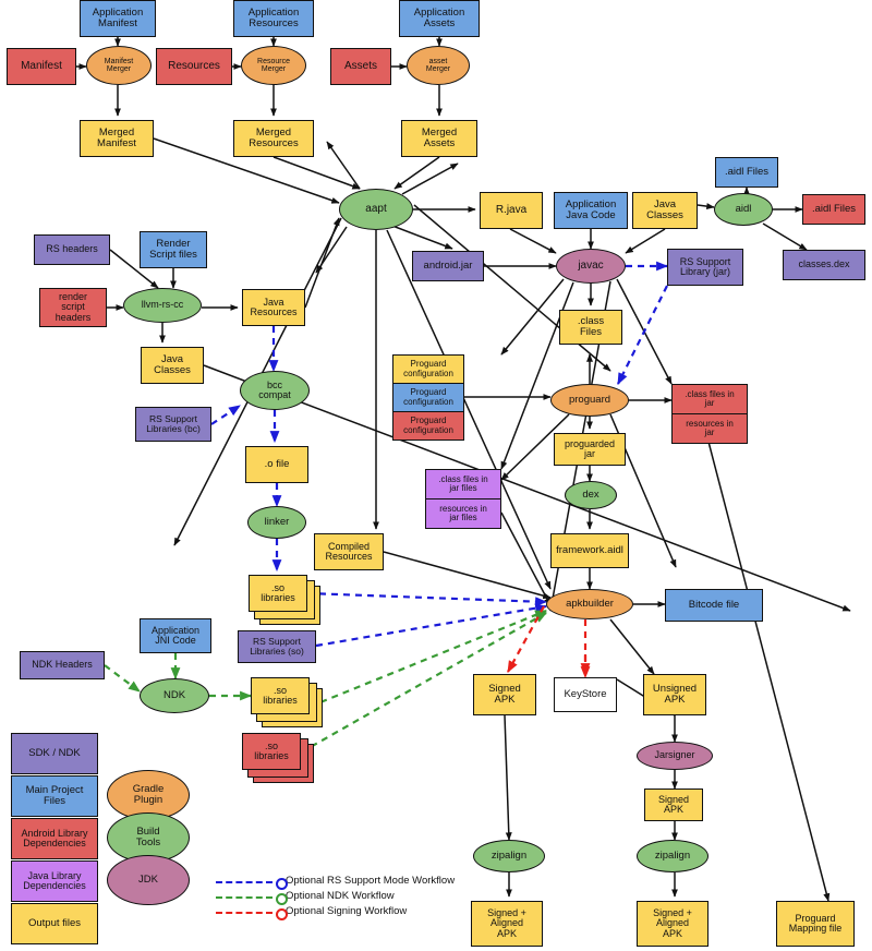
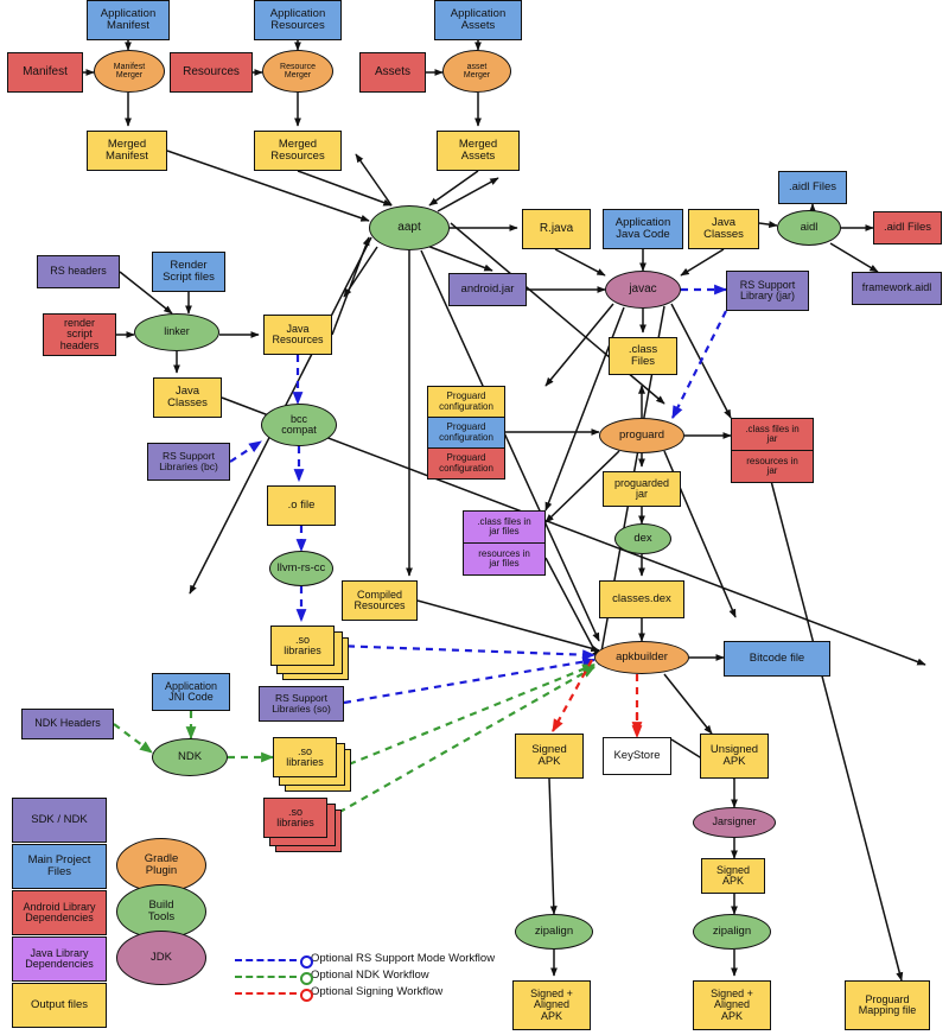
  Application
  Manifest
  Manifest
  Merged
  Manifest
  Application
  Resources
  Resources
  Merged
  Resources
  Application
  Assets
  Assets
  Merged
  Assets
  aapt
  R.java
  Application
  Java Code
  Java
  Classes
  .aidl Files
  aidl
  .aidl Files
- classes.dex
+ framework.aidl
  android.jar
  javac
  RS Support
  Library (jar)
  .class
  Files
  RS headers
  Render
  Script files
  render
  script
  headers
- llvm-rs-cc
+ linker
  Java Resources
  Java
  Classes
  bcc
  compat
  RS Support
  Libraries (bc)
  .o file
- linker
+ llvm-rs-cc
  .so
  libraries
  RS Support
  Libraries (so)
  Proguard
  configuration
  Proguard
  configuration
  Proguard
  configuration
  proguard
  .class files in
  jar
  resources in
  jar
  proguarded
  jar
  .class files in
  jar files
  resources in
  jar files
  dex
- framework.aidl
+ classes.dex
  Compiled
  Resources
  apkbuilder
  Bitcode file
  Application
  JNI Code
  NDK Headers
  NDK
  .so
  libraries
  .so
  libraries
  Signed
  APK
  KeyStore
  Unsigned
  APK
  Jarsigner
  Signed
  APK
  zipalign
  zipalign
  Signed +
  Aligned
  APK
  Signed +
  Aligned
  APK
  Proguard
  Mapping file
  SDK / NDK
  Main Project
  Files
  Android Library
  Dependencies
  Java Library
  Dependencies
  Output files
  Gradle
  Plugin
  Build
  Tools
  JDK
  Optional RS Support Mode Workflow
  Optional NDK Workflow
  Optional Signing Workflow
